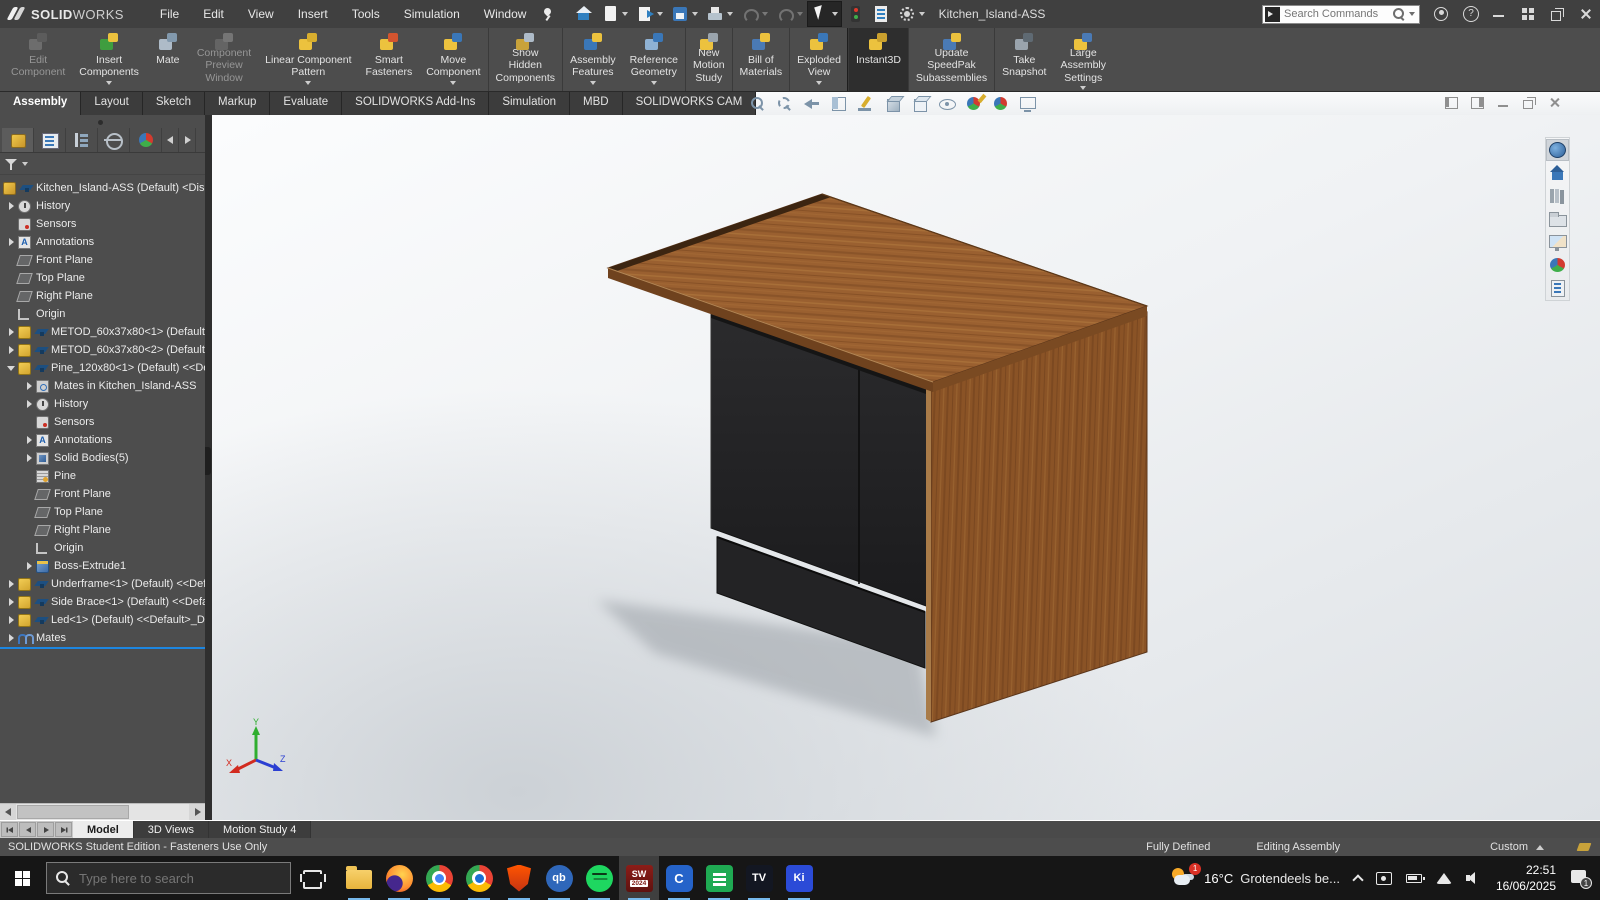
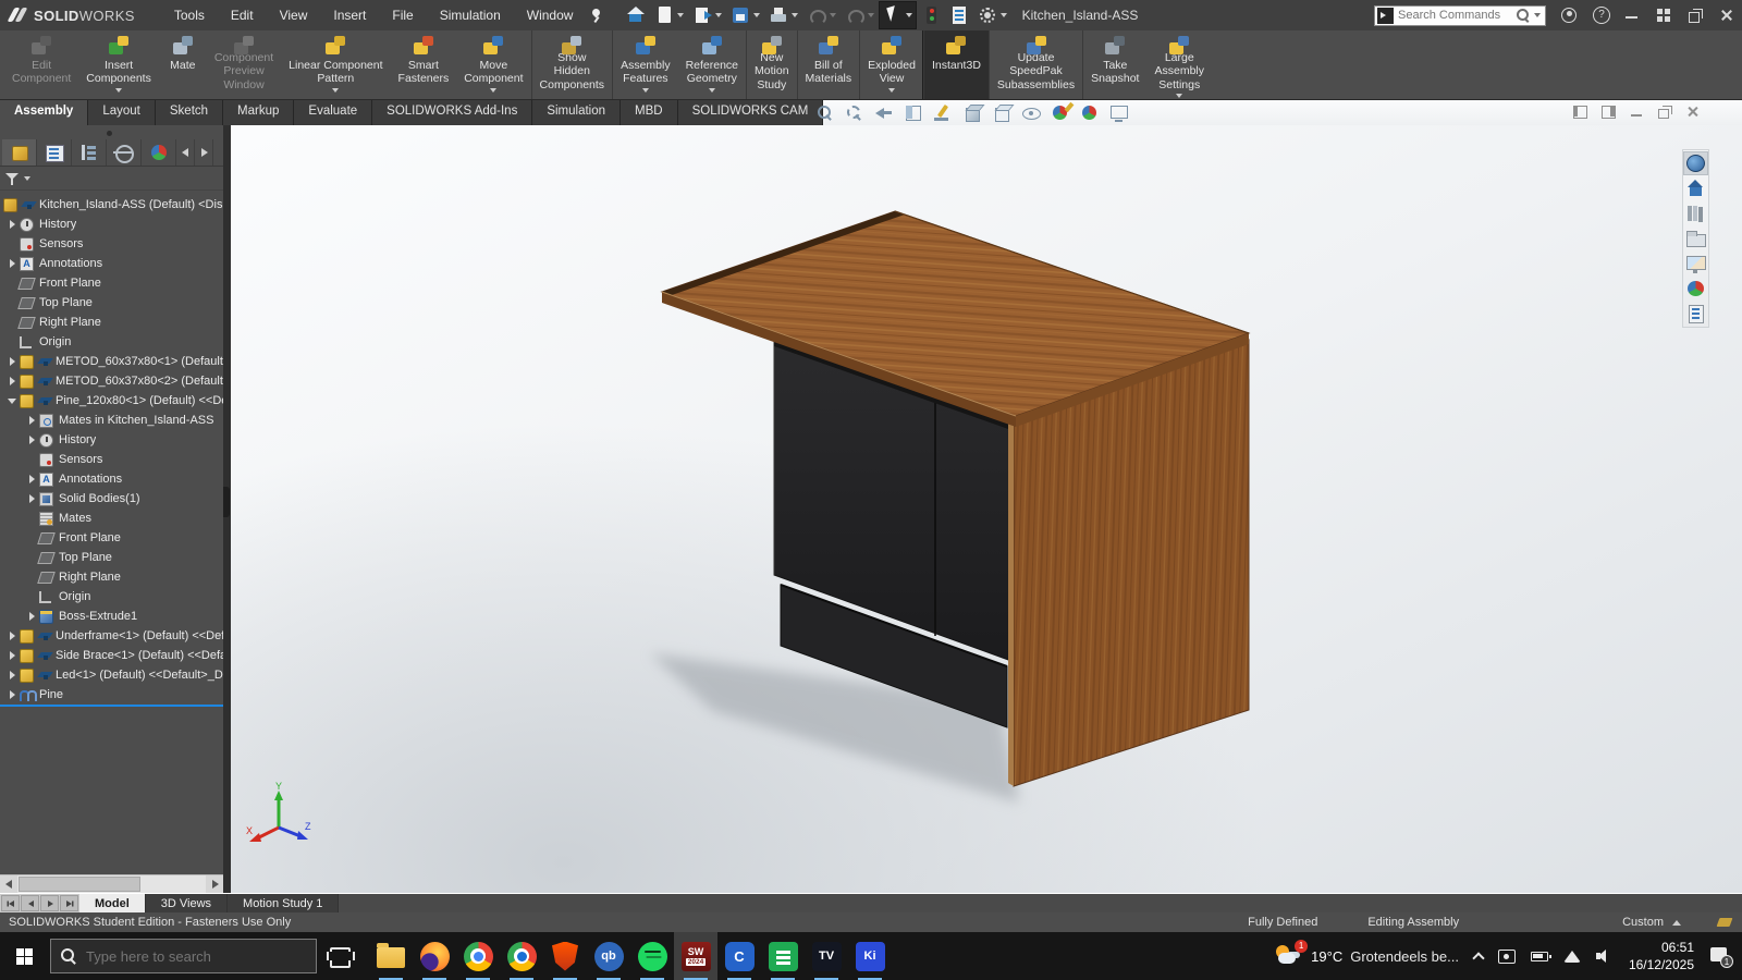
  SOLID
  WORKS
- File
+ Tools
  Edit
  View
  Insert
- Tools
+ File
  Simulation
  Window
  Kitchen_Island-ASS
  Search Commands
  Edit
  Component
  Insert
  Components
  Mate
  Component
  Preview
  Window
  Linear Component
  Pattern
  Smart
  Fasteners
  Move
  Component
  Show
  Hidden
  Components
  Assembly
  Features
  Reference
  Geometry
  New
  Motion
  Study
  Bill of
  Materials
  Exploded
  View
  Instant3D
  Update
  SpeedPak
  Subassemblies
  Take
  Snapshot
  Large
  Assembly
  Settings
  Assembly
  Layout
  Sketch
  Markup
  Evaluate
  SOLIDWORKS Add-Ins
  Simulation
  MBD
  SOLIDWORKS CAM
  Kitchen_Island-ASS (Default) <Dis
  History
  Sensors
  Annotations
  Front Plane
  Top Plane
  Right Plane
  Origin
  METOD_60x37x80<1> (Default
  METOD_60x37x80<2> (Default
  Pine_120x80<1> (Default) <<D
  Mates in Kitchen_Island-ASS
  History
  Sensors
  Annotations
- Solid Bodies(5)
+ Solid Bodies(1)
- Pine
+ Mates
  Front Plane
  Top Plane
  Right Plane
  Origin
  Boss-Extrude1
  Underframe<1> (Default) <<De
  Side Brace<1> (Default) <<Def
  Led<1> (Default) <<Default>_D
- Mates
+ Pine
  Y
  X
  Z
  Model
  3D Views
- Motion Study 4
+ Motion Study 1
  SOLIDWORKS Student Edition - Fasteners Use Only
  Fully Defined
  Editing Assembly
  Custom
  Type here to search
  qb
  SW
  C
  TV
  Ki
  1
- 16°C
+ 19°C
  Grotendeels be...
- 22:51
+ 06:51
- 16/06/2025
+ 16/12/2025
  1
